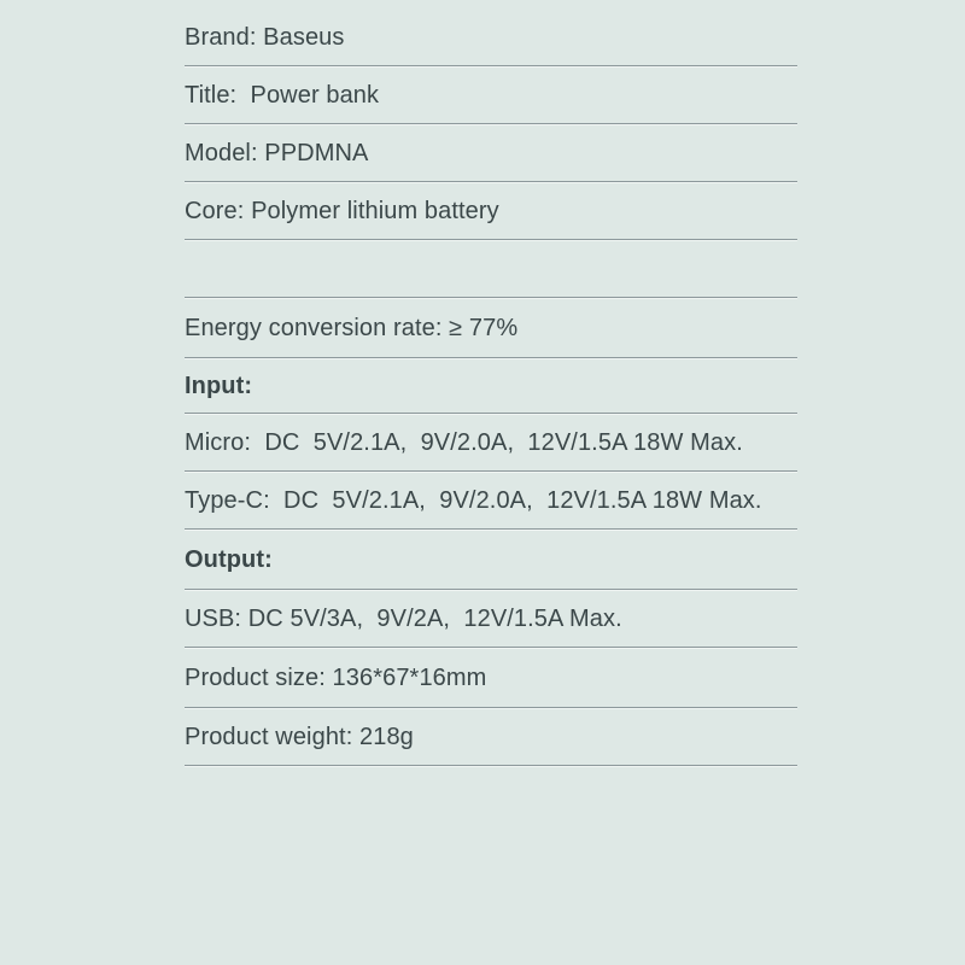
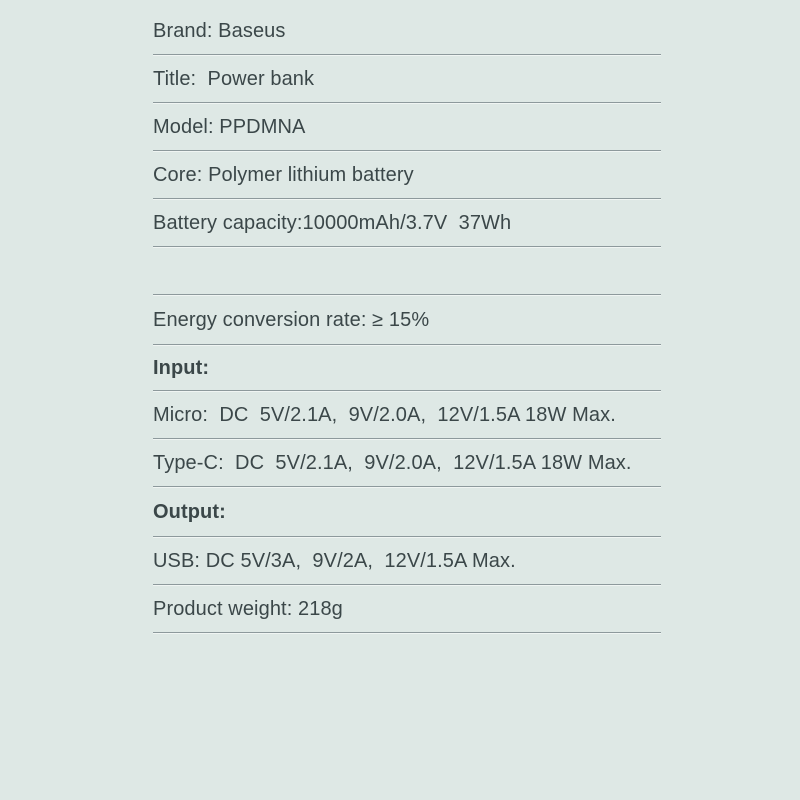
  Brand: Baseus
  Title: Power bank
  Model: PPDMNA
  Core: Polymer lithium battery
+ Battery capacity:10000mAh/3.7V 37Wh
- Energy conversion rate: ≥ 77%
+ Energy conversion rate: ≥ 15%
  Input:
  Micro: DC 5V/2.1A, 9V/2.0A, 12V/1.5A 18W Max.
  Type-C: DC 5V/2.1A, 9V/2.0A, 12V/1.5A 18W Max.
  Output:
  USB: DC 5V/3A, 9V/2A, 12V/1.5A Max.
- Product size: 136*67*16mm
  Product weight: 218g
